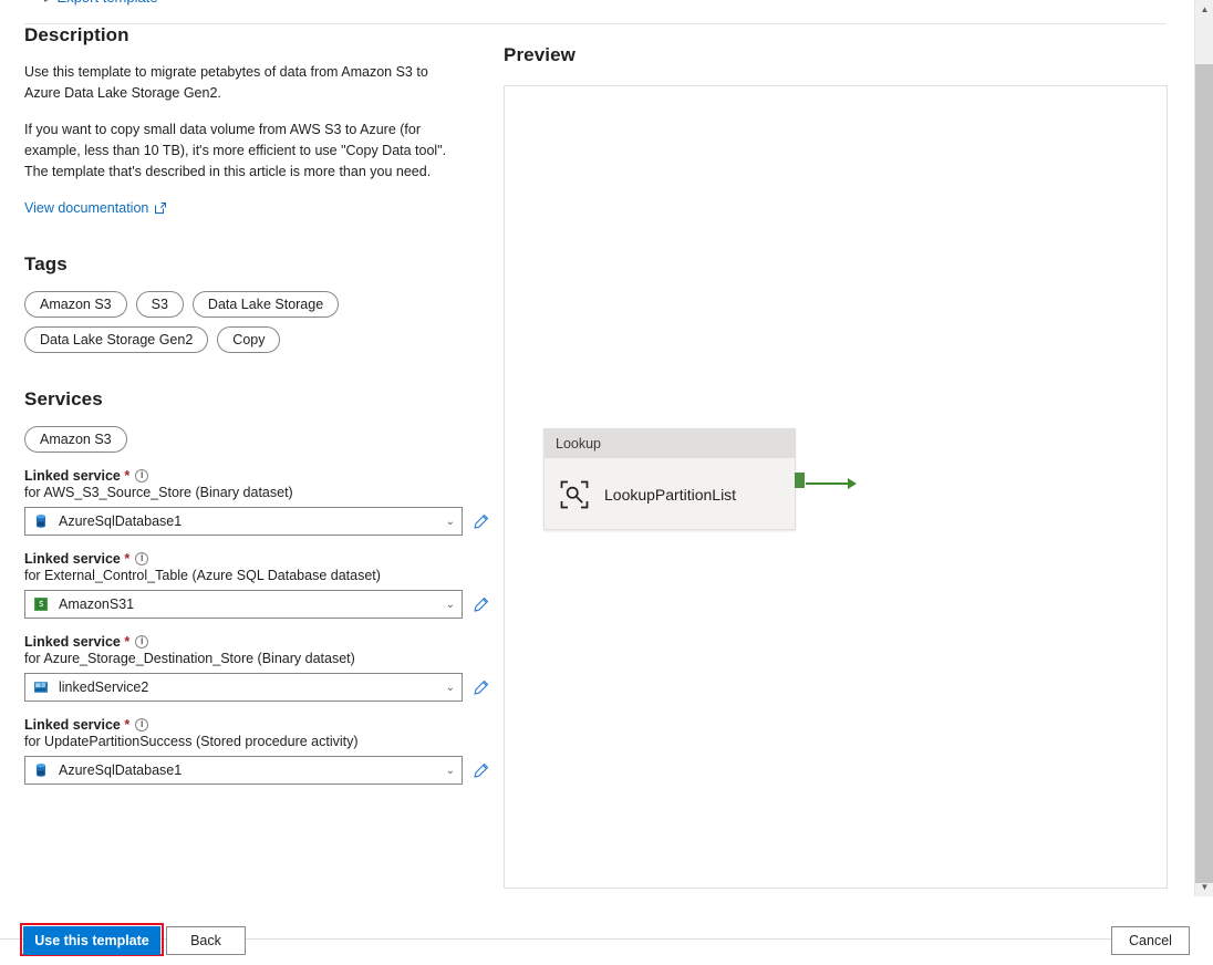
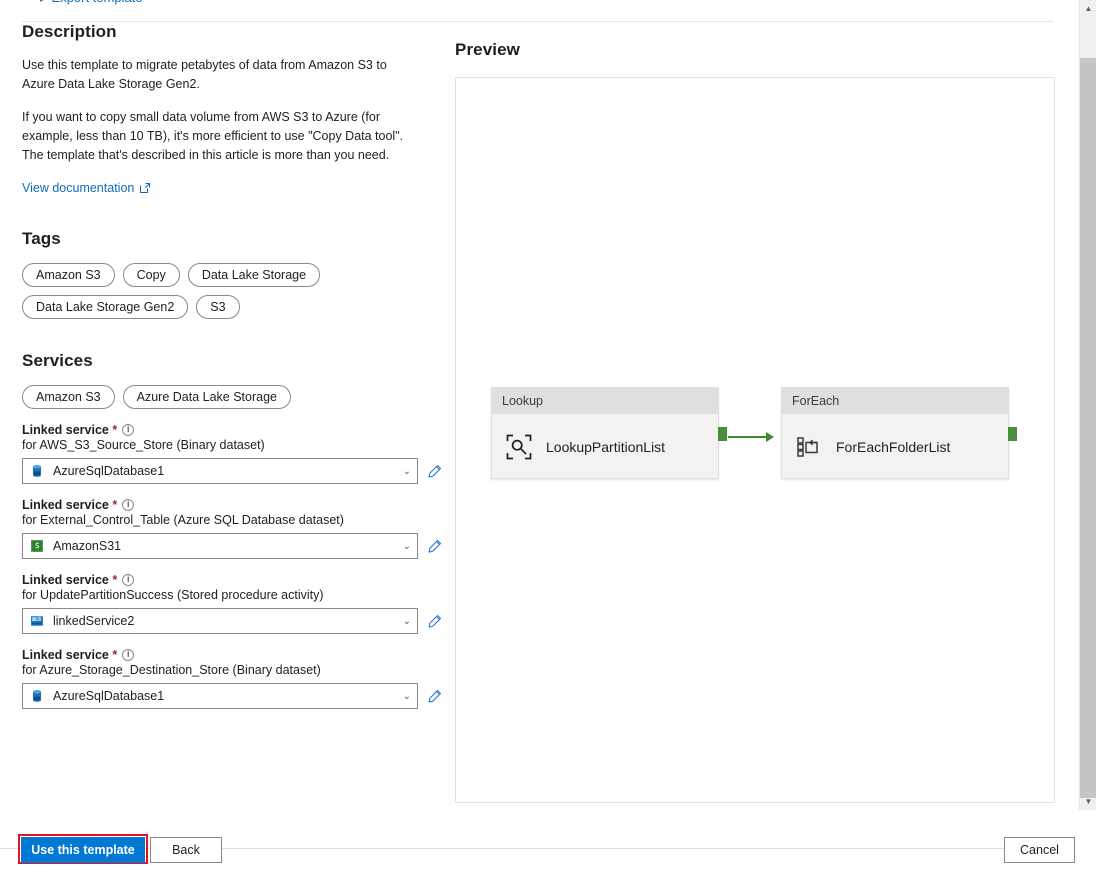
  Description
  Use this template to migrate petabytes of data from Amazon S3 to Azure Data Lake Storage Gen2.
  If you want to copy small data volume from AWS S3 to Azure (for example, less than 10 TB), it's more efficient to use "Copy Data tool". The template that's described in this article is more than you need.
  View documentation
  Tags
  Amazon S3
- S3
+ Copy
  Data Lake Storage
  Data Lake Storage Gen2
- Copy
+ S3
  Services
  Amazon S3
+ Azure Data Lake Storage
  Linked service * i
  for AWS_S3_Source_Store (Binary dataset)
  AzureSqlDatabase1
  ⌄
  Linked service * i
  for External_Control_Table (Azure SQL Database dataset)
  AmazonS31
  ⌄
  Linked service * i
- for Azure_Storage_Destination_Store (Binary dataset)
+ for UpdatePartitionSuccess (Stored procedure activity)
  linkedService2
  ⌄
  Linked service * i
- for UpdatePartitionSuccess (Stored procedure activity)
+ for Azure_Storage_Destination_Store (Binary dataset)
  AzureSqlDatabase1
  ⌄
  Preview
  Lookup
  LookupPartitionList
+ ForEach
+ ForEachFolderList
  Use this template
  Back
  Cancel
  ▲
  ▼
